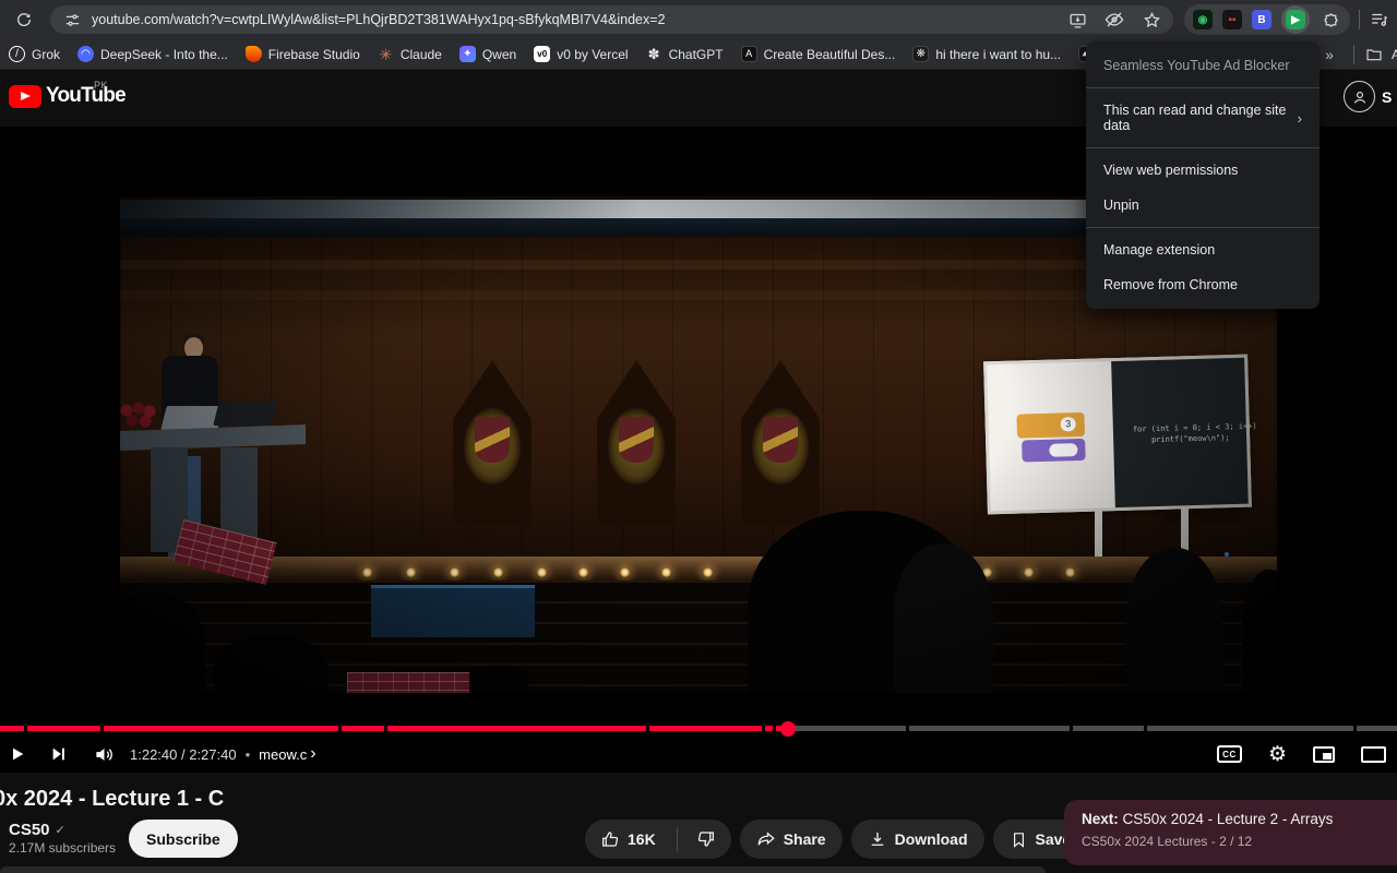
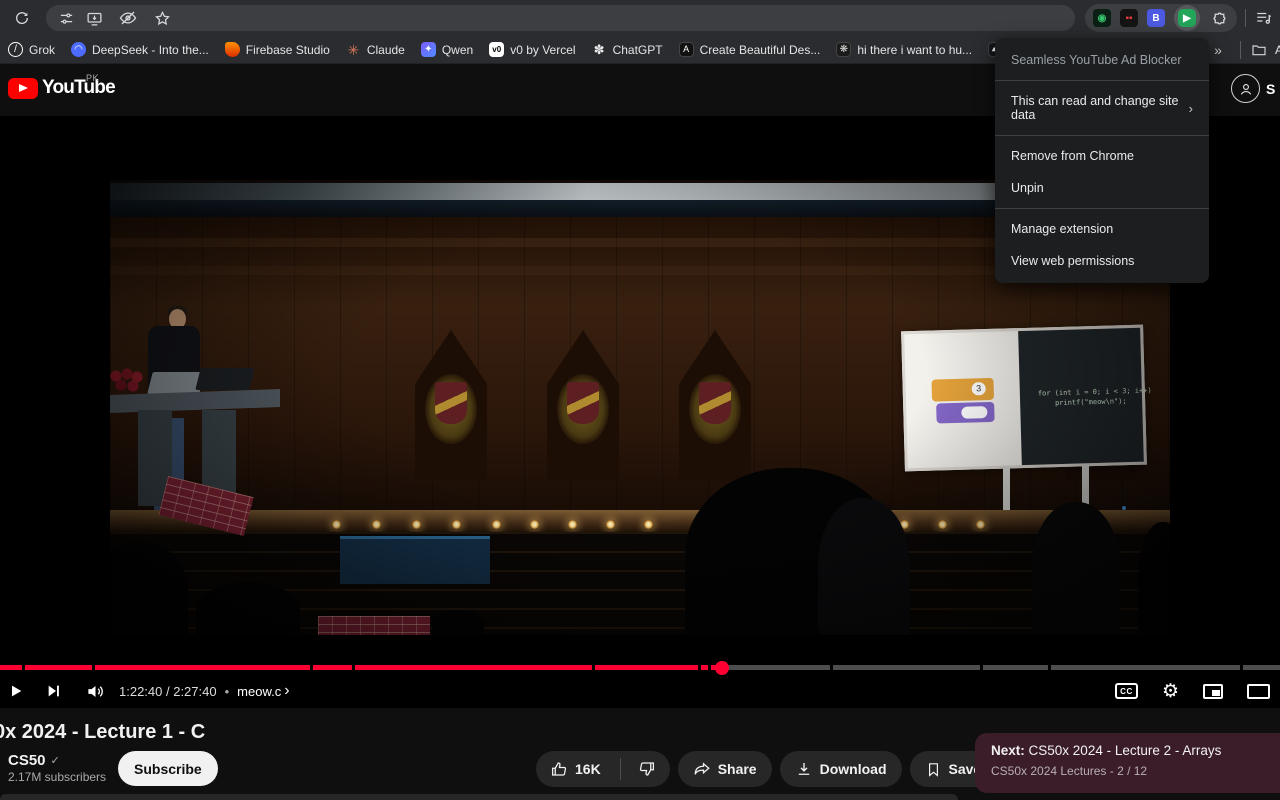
- youtube.com/watch?v=cwtpLIWylAw&list=PLhQjrBD2T381WAHyx1pq-sBfykqMBI7V4&index=2
  ◉
  ▪▪
  B
  ▶
  /
  Grok
  ◠
  DeepSeek - Into the...
  Firebase Studio
  ✳
  Claude
  ✦
  Qwen
  v0
  v0 by Vercel
  ✽
  ChatGPT
  A
  Create Beautiful Des...
  ❋
  hi there i want to hu...
  »
  A
  YouTube
  PK
  S
  1:22:40 / 2:27:40
  •
  meow.c
  ›
  CC
  ⚙
  x 2024 - Lecture 1 - C
  CS50
  ✓
  2.17M subscribers
  Subscribe
  16K
  Share
  Download
  Sav
  Next: CS50x 2024 - Lecture 2 - Arrays
  CS50x 2024 Lectures - 2 / 12
  Seamless YouTube Ad Blocker
  This can read and change site data
  ›
- View web permissions
+ Remove from Chrome
  Unpin
  Manage extension
- Remove from Chrome
+ View web permissions
